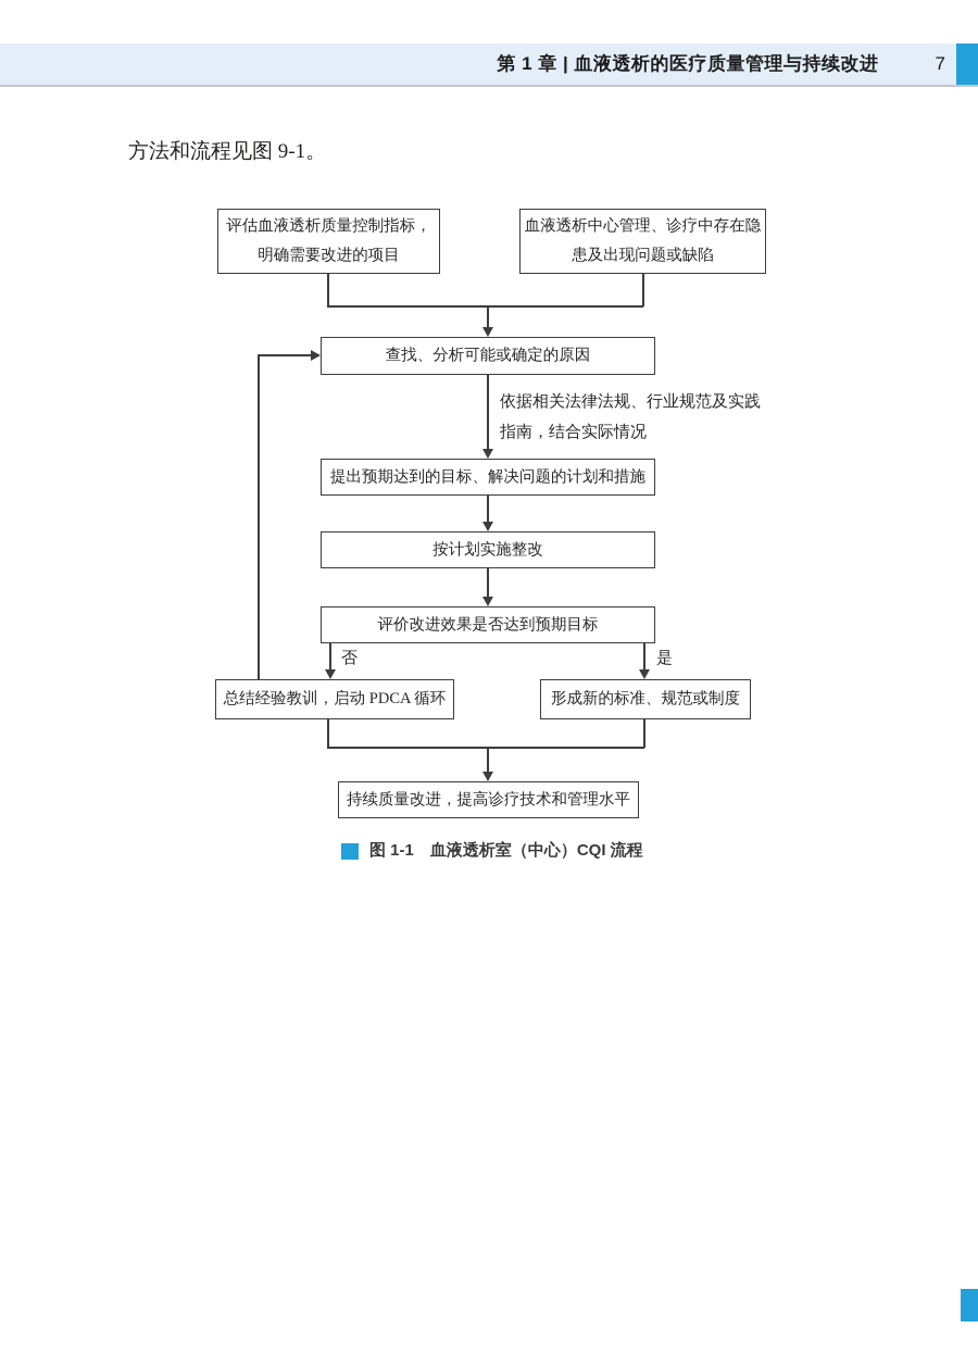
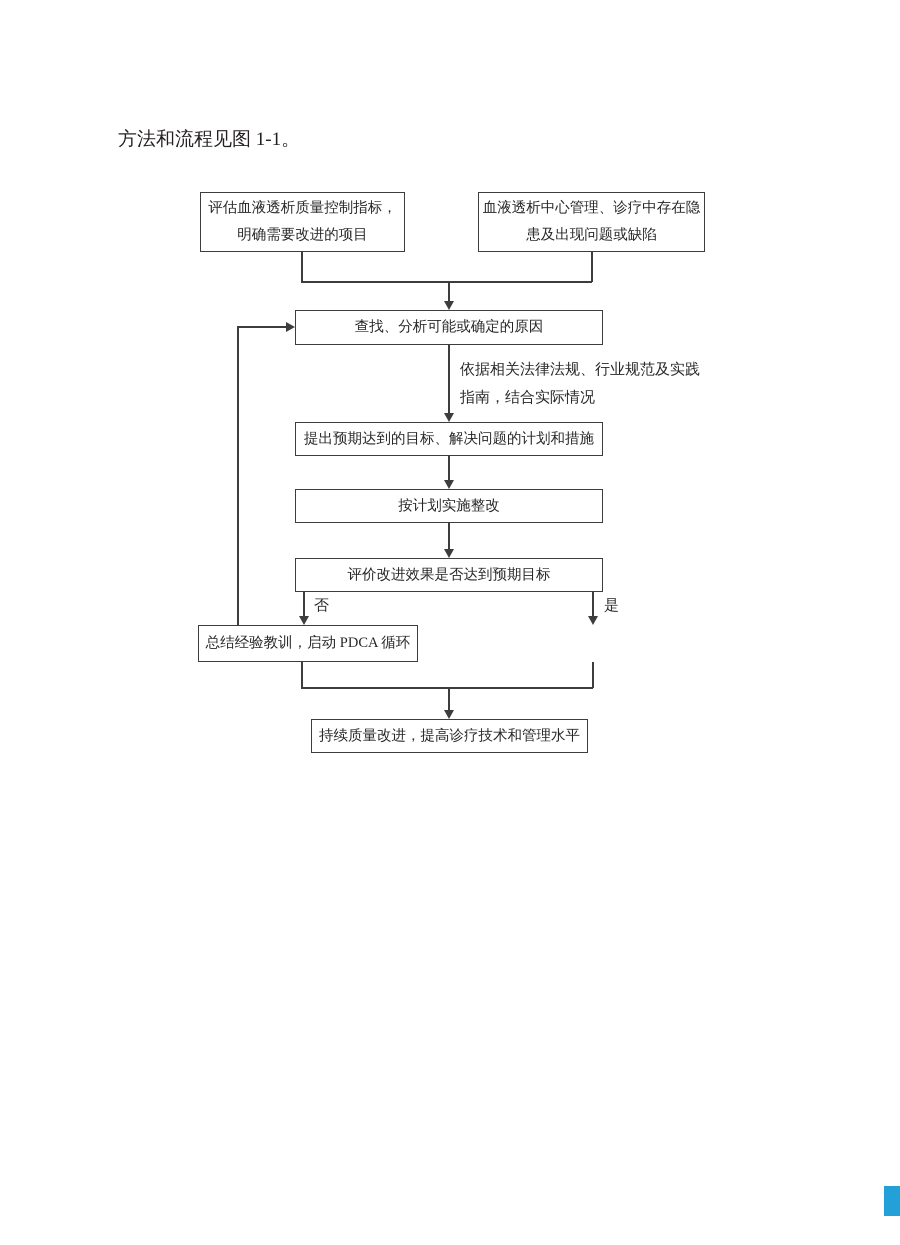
- 第 1 章 | 血液透析的医疗质量管理与持续改进
- 7
- 方法和流程见图 9-1。
+ 方法和流程见图 1-1。
  评估血液透析质量控制指标，
  明确需要改进的项目
  血液透析中心管理、诊疗中存在隐
  患及出现问题或缺陷
  查找、分析可能或确定的原因
  依据相关法律法规、行业规范及实践
  指南，结合实际情况
  提出预期达到的目标、解决问题的计划和措施
  按计划实施整改
  评价改进效果是否达到预期目标
  否
  是
  总结经验教训，启动 PDCA 循环
- 形成新的标准、规范或制度
  持续质量改进，提高诊疗技术和管理水平
- 图 1-1 血液透析室（中心）CQI 流程
